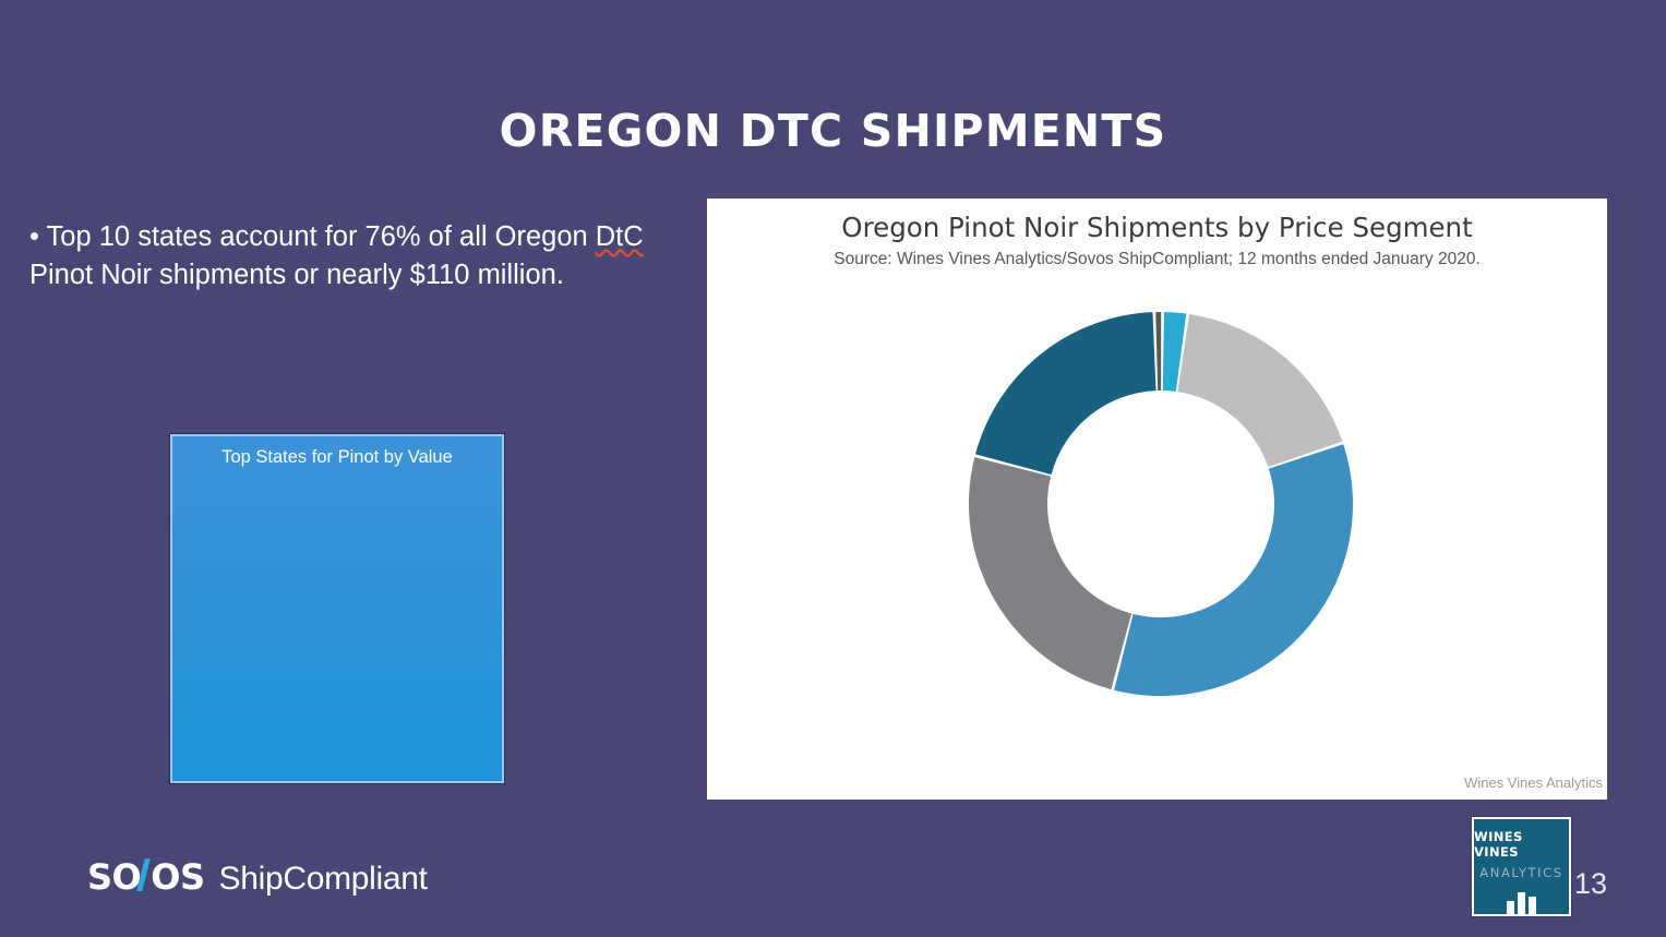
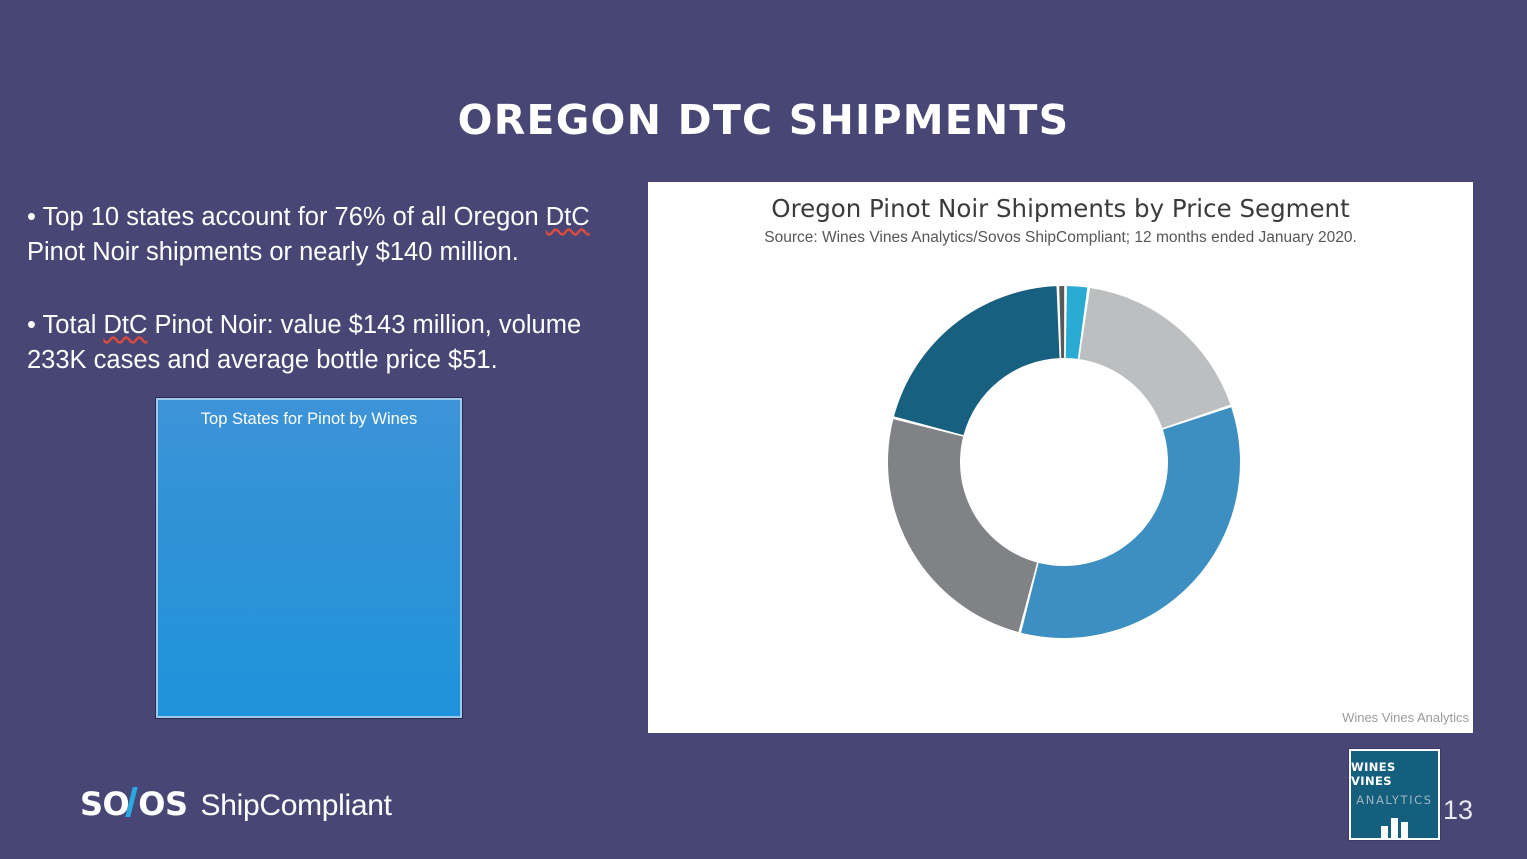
  OREGON DTC SHIPMENTS
- • Top 10 states account for 76% of all Oregon DtC Pinot Noir shipments or nearly $110 million.
+ • Top 10 states account for 76% of all Oregon DtC Pinot Noir shipments or nearly $140 million.
+ • Total DtC Pinot Noir: value $143 million, volume 233K cases and average bottle price $51.
- Top States for Pinot by Value
+ Top States for Pinot by Wines
  Oregon Pinot Noir Shipments by Price Segment
  Source: Wines Vines Analytics/Sovos ShipCompliant; 12 months ended January 2020.
  Wines Vines Analytics
  SO
  OS
  ShipCompliant
  WINES VINES
  ANALYTICS
  13
